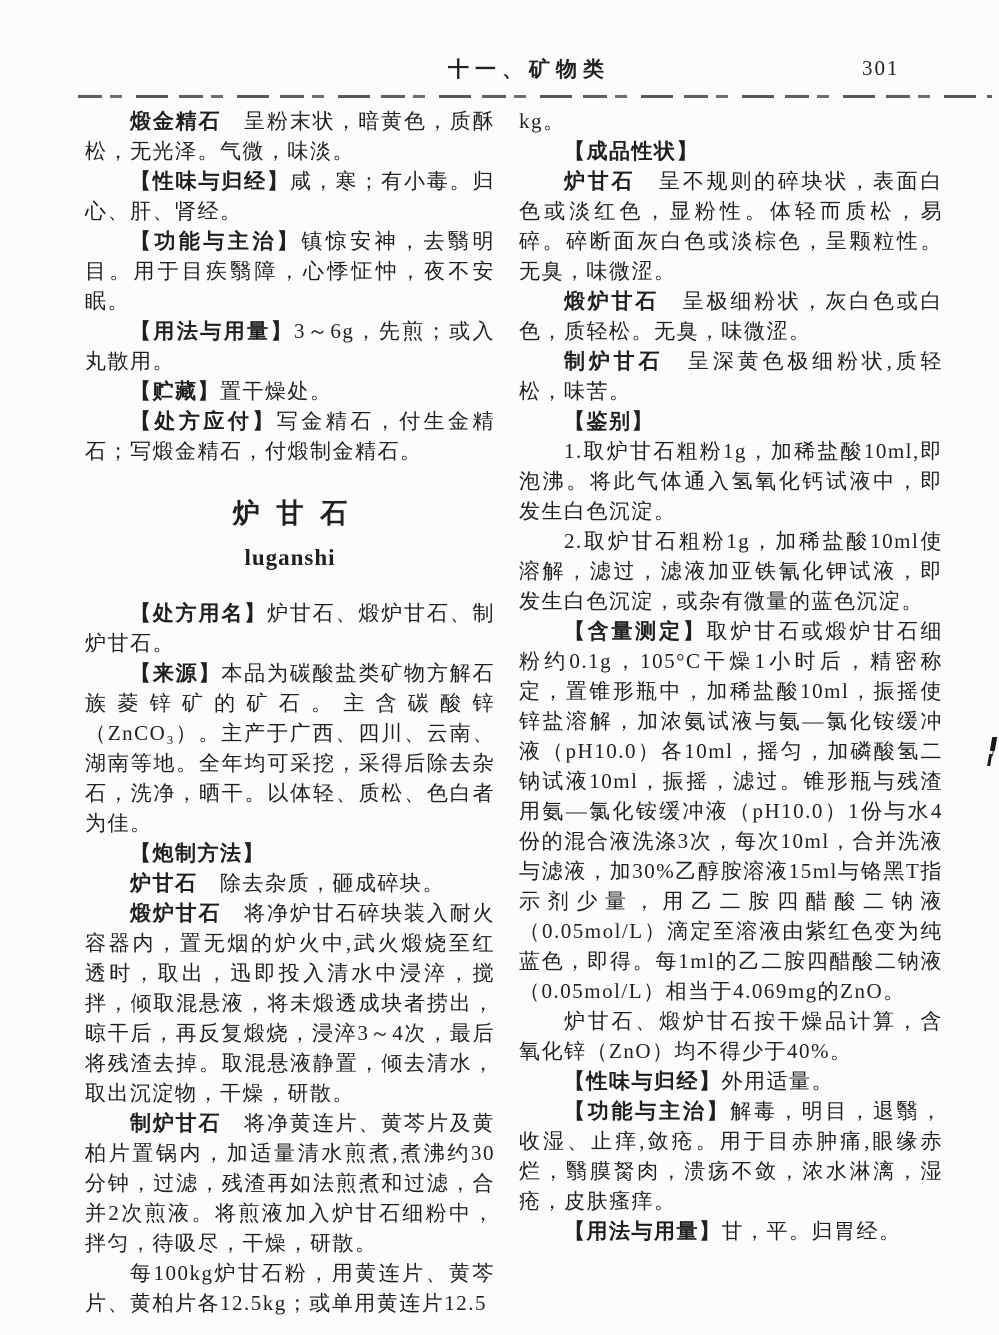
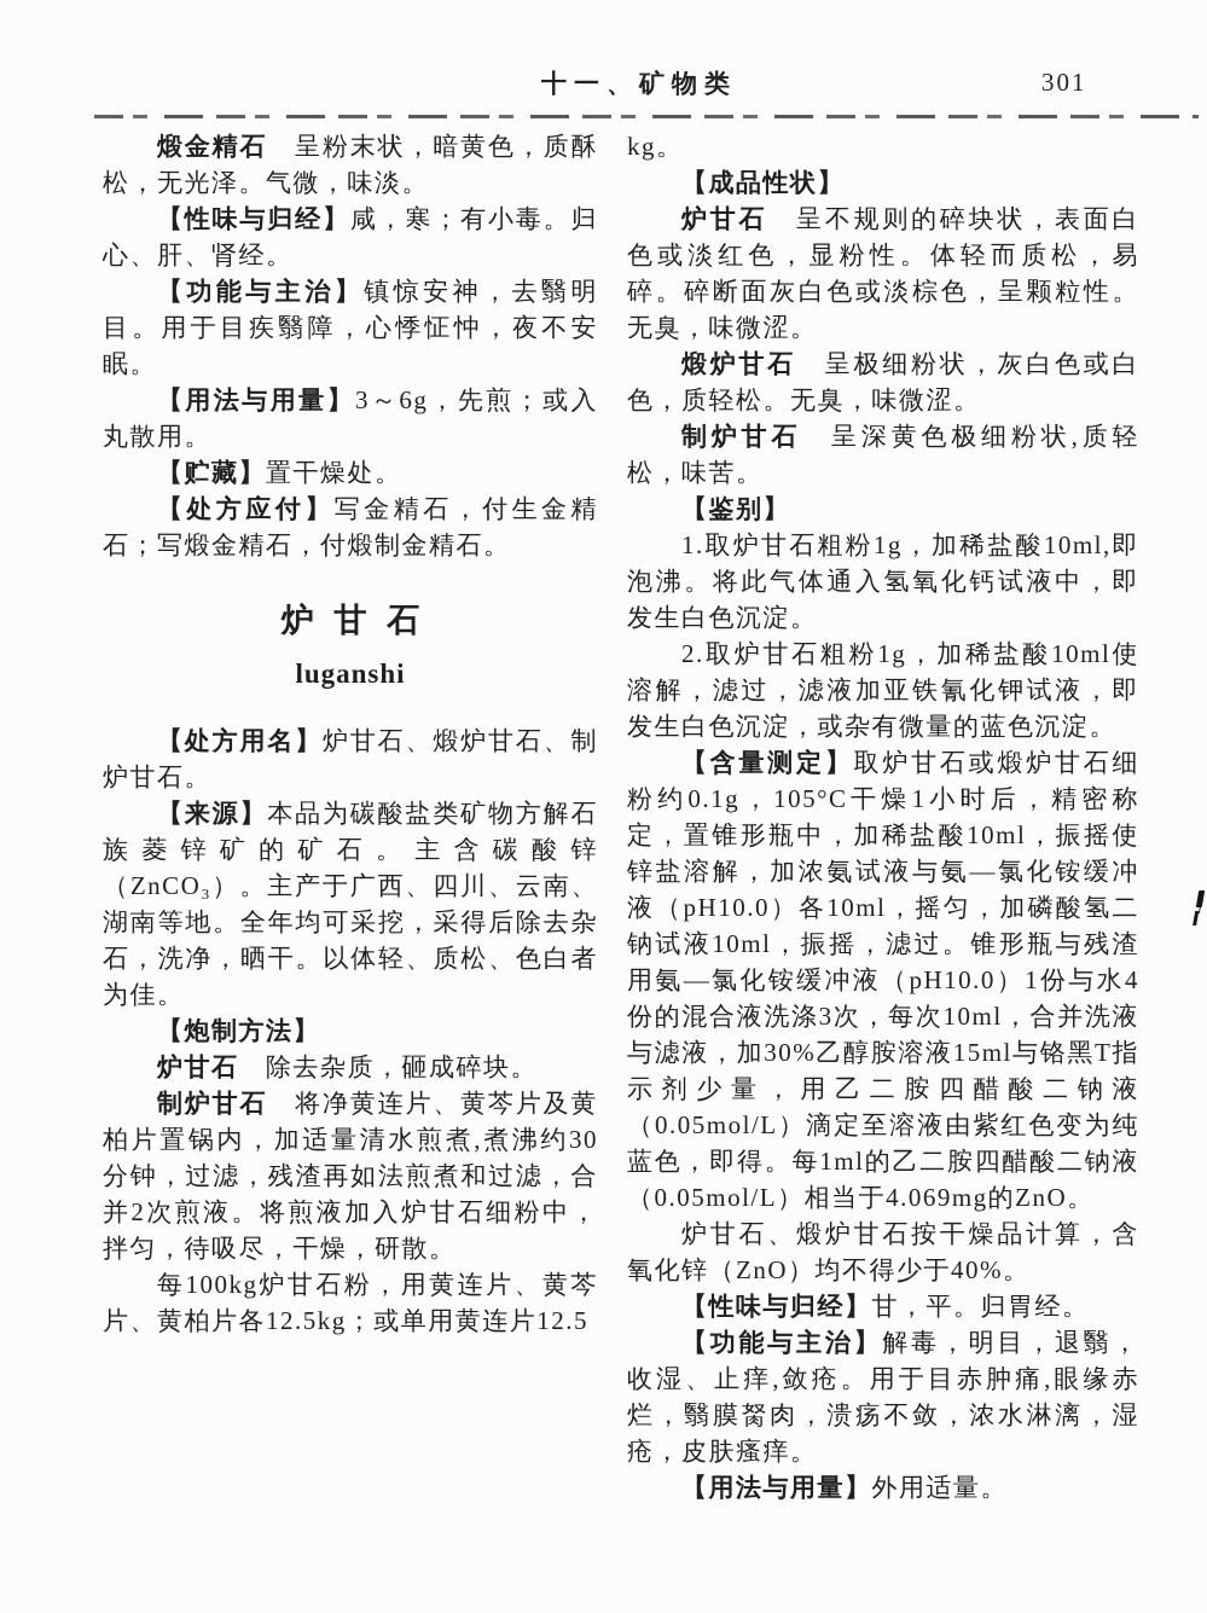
  十一、矿物类
  301
  煅金精石 呈粉末状，暗黄色，质酥松，无光泽。气微，味淡。
  【性味与归经】咸，寒；有小毒。归心、肝、肾经。
  【功能与主治】镇惊安神，去翳明目。用于目疾翳障，心悸怔忡，夜不安眠。
  【用法与用量】3～6g，先煎；或入丸散用。
  【贮藏】置干燥处。
  【处方应付】写金精石，付生金精石；写煅金精石，付煅制金精石。
  炉 甘 石
  luganshi
  【处方用名】炉甘石、煅炉甘石、制炉甘石。
  【来源】本品为碳酸盐类矿物方解石族菱锌矿的矿石。主含碳酸锌（ZnCO₃）。主产于广西、四川、云南、湖南等地。全年均可采挖，采得后除去杂石，洗净，晒干。以体轻、质松、色白者为佳。
  【炮制方法】
  炉甘石 除去杂质，砸成碎块。
- 煅炉甘石 将净炉甘石碎块装入耐火容器内，置无烟的炉火中,武火煅烧至红透时，取出，迅即投入清水中浸淬，搅拌，倾取混悬液，将未煅透成块者捞出，晾干后，再反复煅烧，浸淬3～4次，最后将残渣去掉。取混悬液静置，倾去清水，取出沉淀物，干燥，研散。
  制炉甘石 将净黄连片、黄芩片及黄柏片置锅内，加适量清水煎煮,煮沸约30分钟，过滤，残渣再如法煎煮和过滤，合并2次煎液。将煎液加入炉甘石细粉中，拌匀，待吸尽，干燥，研散。
  每100kg炉甘石粉，用黄连片、黄芩片、黄柏片各12.5kg；或单用黄连片12.5
  kg。
  【成品性状】
  炉甘石 呈不规则的碎块状，表面白色或淡红色，显粉性。体轻而质松，易碎。碎断面灰白色或淡棕色，呈颗粒性。无臭，味微涩。
  煅炉甘石 呈极细粉状，灰白色或白色，质轻松。无臭，味微涩。
  制炉甘石 呈深黄色极细粉状,质轻松，味苦。
  【鉴别】
  1.取炉甘石粗粉1g，加稀盐酸10ml,即泡沸。将此气体通入氢氧化钙试液中，即发生白色沉淀。
  2.取炉甘石粗粉1g，加稀盐酸10ml使溶解，滤过，滤液加亚铁氰化钾试液，即发生白色沉淀，或杂有微量的蓝色沉淀。
  【含量测定】取炉甘石或煅炉甘石细粉约0.1g，105°C干燥1小时后，精密称定，置锥形瓶中，加稀盐酸10ml，振摇使锌盐溶解，加浓氨试液与氨—氯化铵缓冲液（pH10.0）各10ml，摇匀，加磷酸氢二钠试液10ml，振摇，滤过。锥形瓶与残渣用氨—氯化铵缓冲液（pH10.0）1份与水4份的混合液洗涤3次，每次10ml，合并洗液与滤液，加30%乙醇胺溶液15ml与铬黑T指示剂少量，用乙二胺四醋酸二钠液（0.05mol/L）滴定至溶液由紫红色变为纯蓝色，即得。每1ml的乙二胺四醋酸二钠液（0.05mol/L）相当于4.069mg的ZnO。
  炉甘石、煅炉甘石按干燥品计算，含氧化锌（ZnO）均不得少于40%。
- 【性味与归经】外用适量。
+ 【性味与归经】甘，平。归胃经。
  【功能与主治】解毒，明目，退翳，收湿、止痒,敛疮。用于目赤肿痛,眼缘赤烂，翳膜胬肉，溃疡不敛，浓水淋漓，湿疮，皮肤瘙痒。
- 【用法与用量】甘，平。归胃经。
+ 【用法与用量】外用适量。
